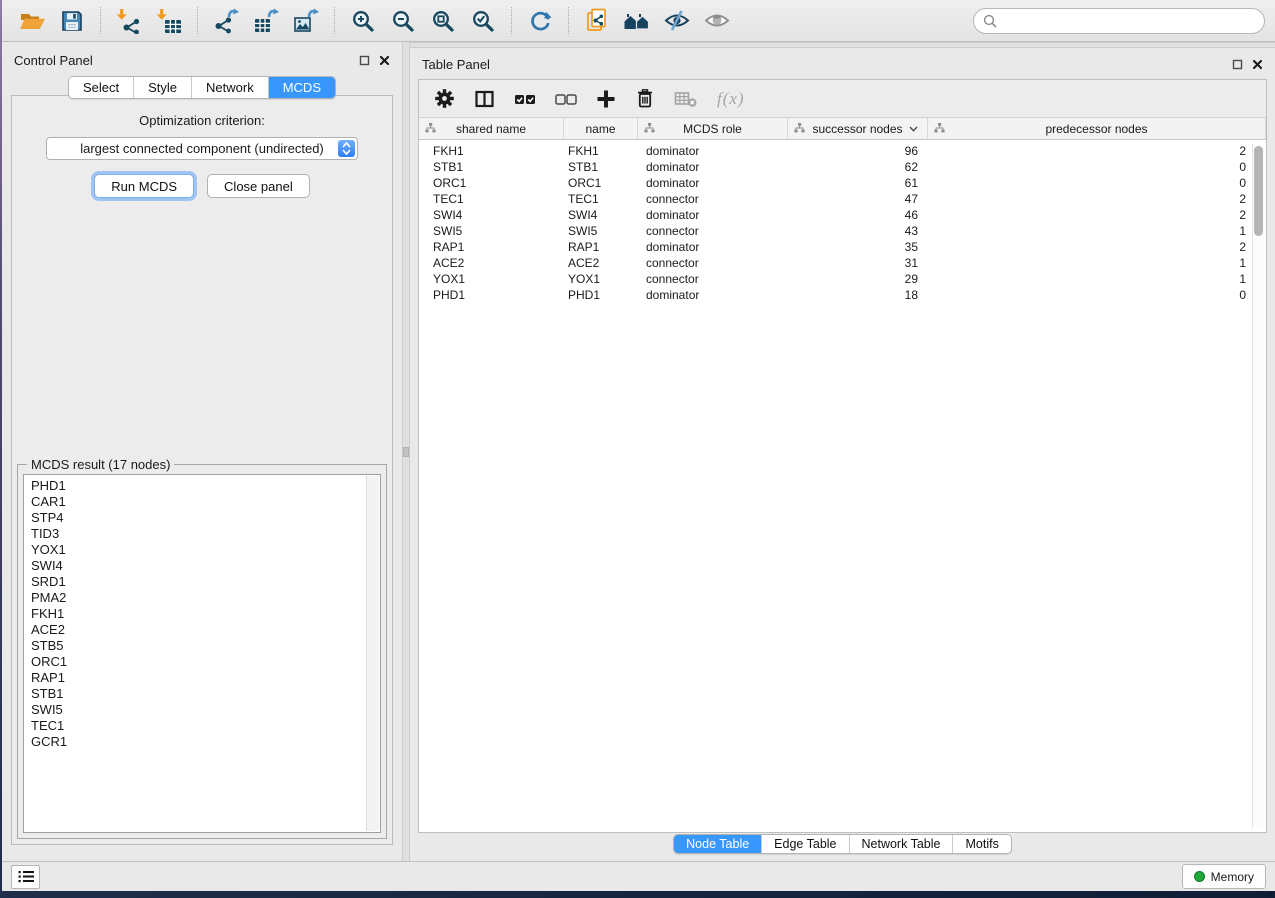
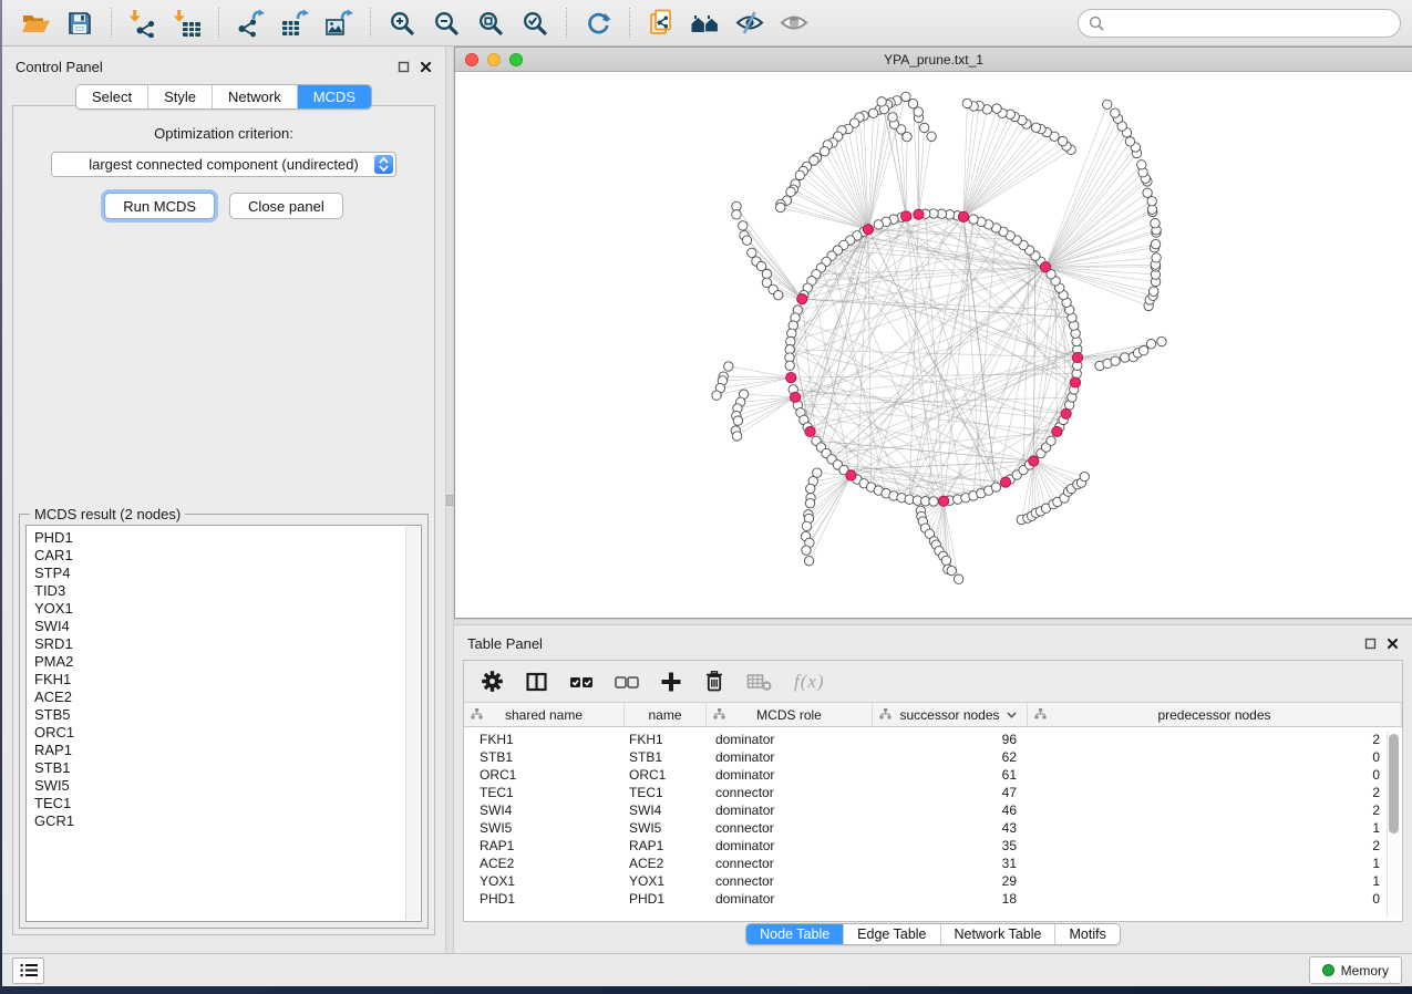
  Control Panel
  Select
  Style
  Network
  MCDS
  Optimization criterion:
  largest connected component (undirected)
  Run MCDS
  Close panel
- MCDS result (17 nodes)
+ MCDS result (2 nodes)
  PHD1
  CAR1
  STP4
  TID3
  YOX1
  SWI4
  SRD1
  PMA2
  FKH1
  ACE2
  STB5
  ORC1
  RAP1
  STB1
  SWI5
  TEC1
  GCR1
+ YPA_prune.txt_1
  Table Panel
  f(x)
  shared name
  name
  MCDS role
  successor nodes
  predecessor nodes
  FKH1
  FKH1
  dominator
  96
  2
  STB1
  STB1
  dominator
  62
  0
  ORC1
  ORC1
  dominator
  61
  0
  TEC1
  TEC1
  connector
  47
  2
  SWI4
  SWI4
  dominator
  46
  2
  SWI5
  SWI5
  connector
  43
  1
  RAP1
  RAP1
  dominator
  35
  2
  ACE2
  ACE2
  connector
  31
  1
  YOX1
  YOX1
  connector
  29
  1
  PHD1
  PHD1
  dominator
  18
  0
  Node Table
  Edge Table
  Network Table
  Motifs
  Memory
